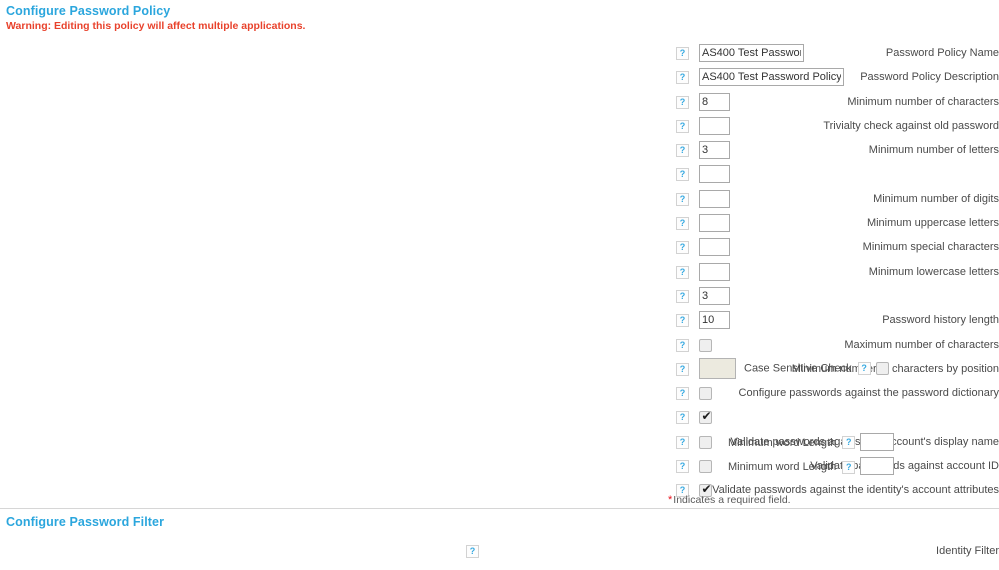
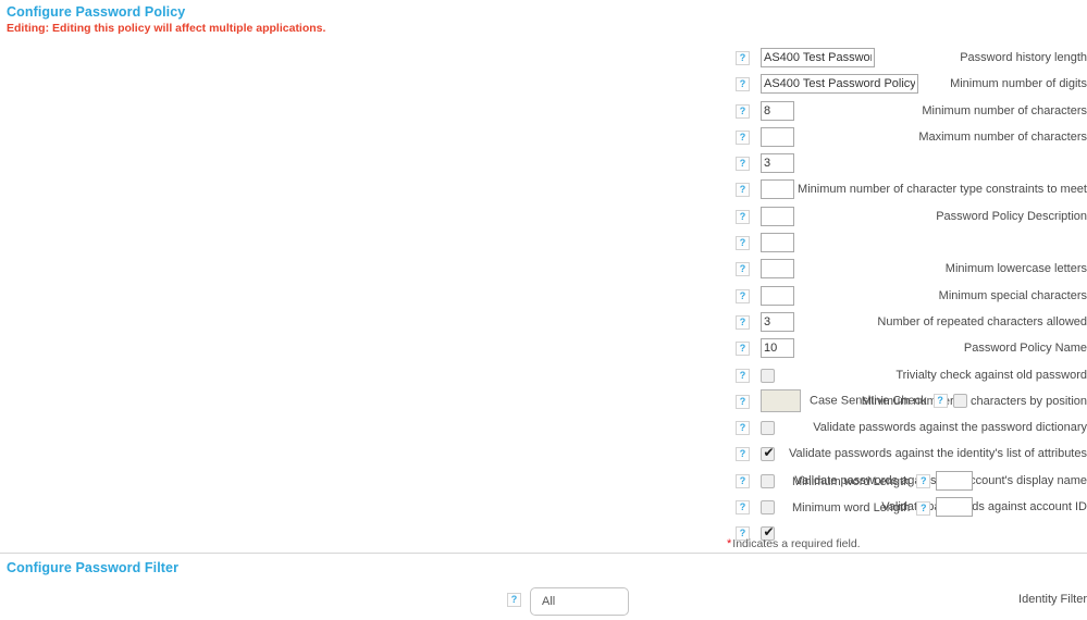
  Configure Password Policy
- Warning: Editing this policy will affect multiple applications.
+ Editing: Editing this policy will affect multiple applications.
- Password Policy Name
+ Password history length
  ?
  AS400 Test Passwo
- Password Policy Description
+ Minimum number of digits
  ?
  AS400 Test Password Policy
  Minimum number of characters
  ?
  8
- Trivialty check against old password
+ Maximum number of characters
  ?
- Minimum number of letters
  ?
  3
+ Minimum number of character type constraints to meet
  ?
- Minimum number of digits
+ Password Policy Description
  ?
- Minimum uppercase letters
  ?
- Minimum special characters
+ Minimum lowercase letters
  ?
- Minimum lowercase letters
+ Minimum special characters
  ?
+ Number of repeated characters allowed
  ?
  3
- Password history length
+ Password Policy Name
  ?
  10
- Maximum number of characters
+ Trivialty check against old password
  ?
  Minimum numr characters by position
  ?
  Case Sensitive Check ?
- Configure passwords against the password dictionary
+ Validate passwords against the password dictionary
  ?
+ Validate passwords against the identity's list of attributes
  ?
  Validate passwords agscount's display name
  ?
  Minimum word Length ?
  Valida pds against account ID
  ?
  Minimum word Length ?
- Validate passwords against the identity's account attributes
  ?
  *Indicates a required field.
  Configure Password Filter
  Identity Filter
  ?
+ All
